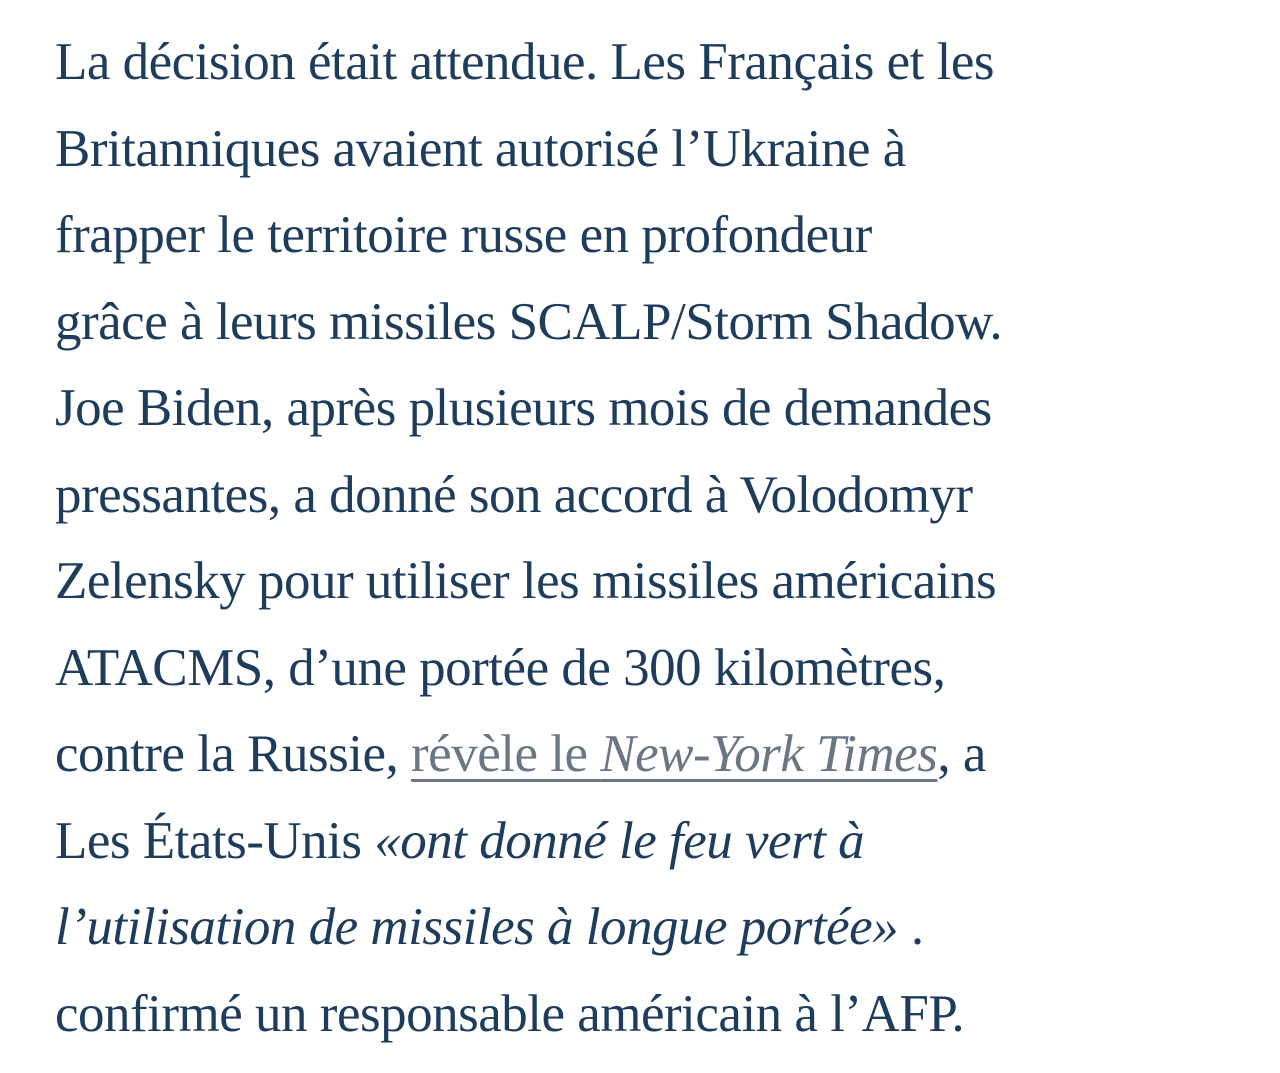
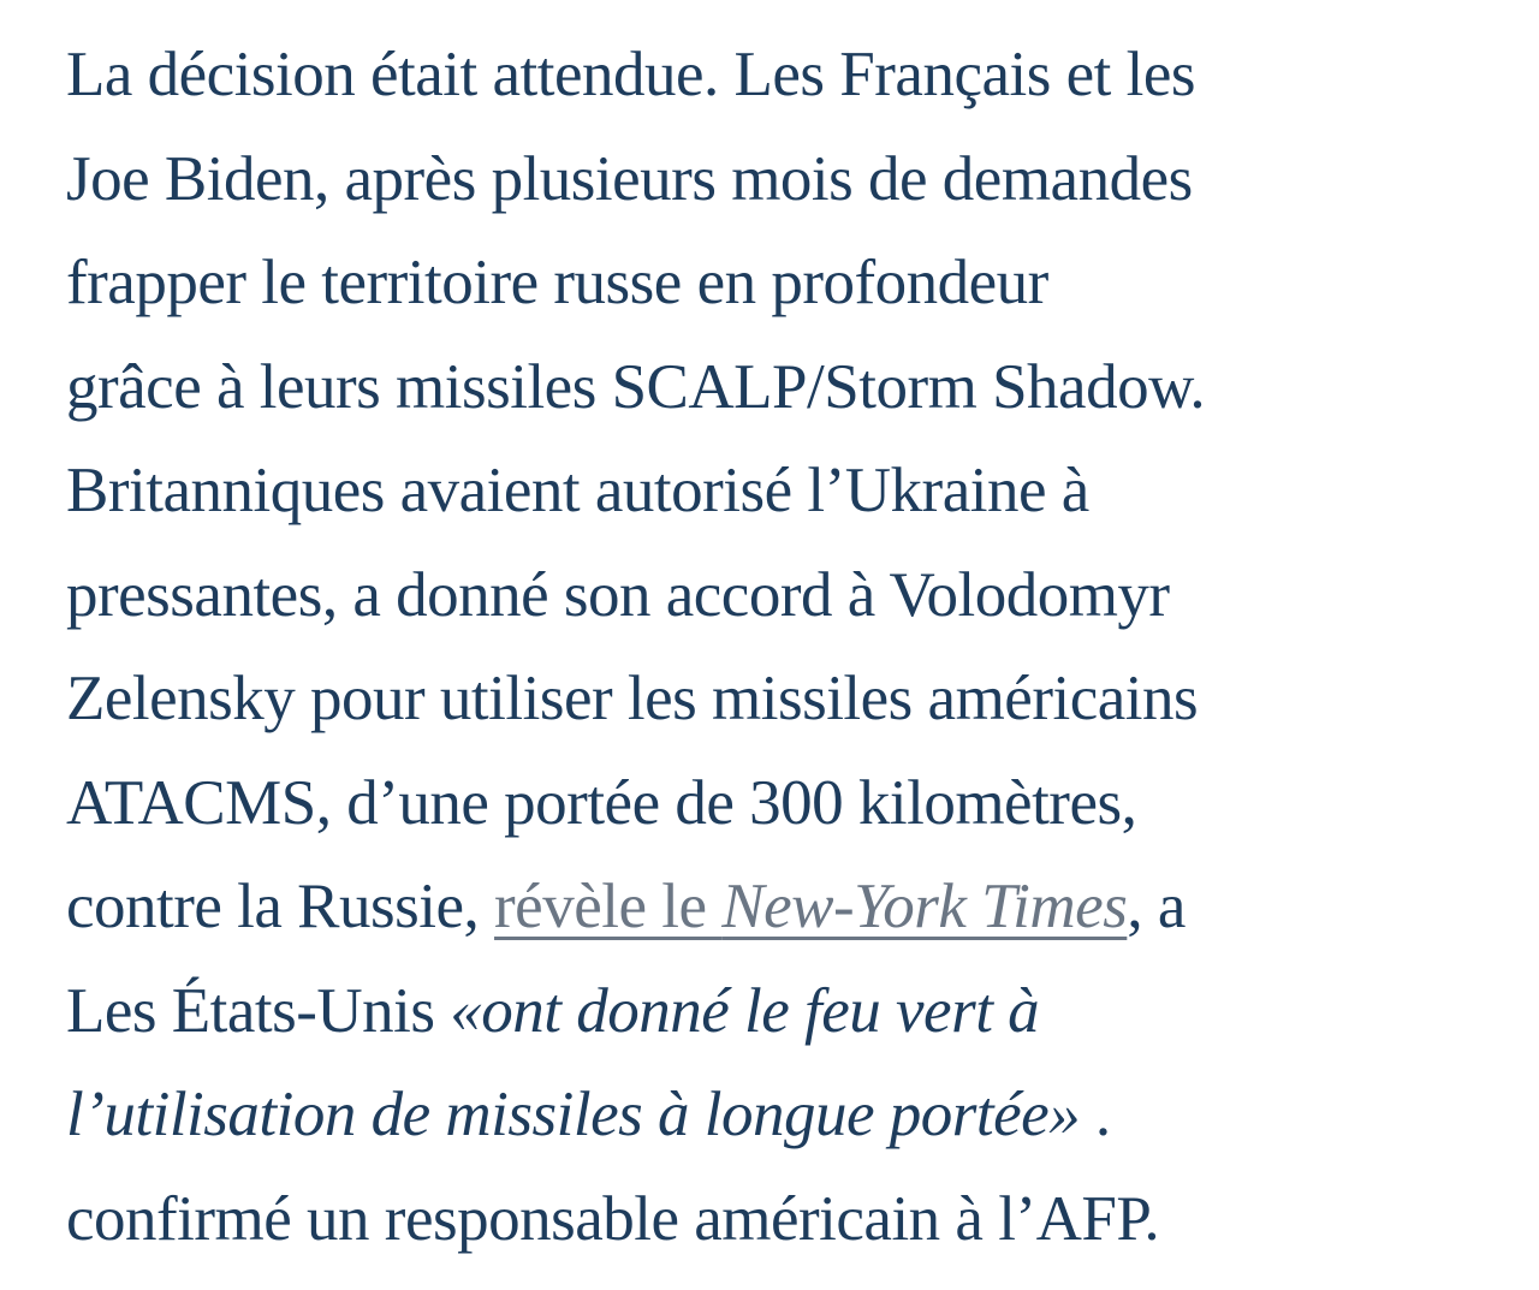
  La décision était attendue. Les Français et les
- Britanniques avaient autorisé l’Ukraine à
+ Joe Biden, après plusieurs mois de demandes
  frapper le territoire russe en profondeur
  grâce à leurs missiles SCALP/Storm Shadow.
- Joe Biden, après plusieurs mois de demandes
+ Britanniques avaient autorisé l’Ukraine à
  pressantes, a donné son accord à Volodomyr
  Zelensky pour utiliser les missiles américains
  ATACMS, d’une portée de 300 kilomètres,
  contre la Russie, révèle le New-York Times, a
  Les États-Unis «ont donné le feu vert à
  l’utilisation de missiles à longue portée» .
  confirmé un responsable américain à l’AFP.
